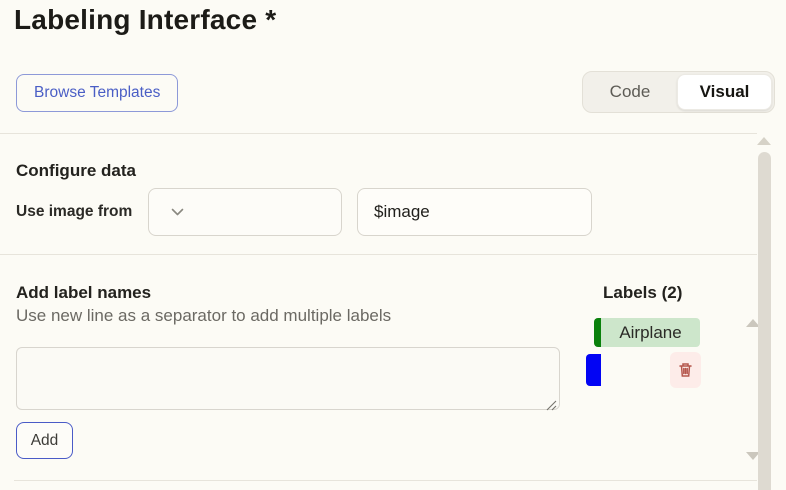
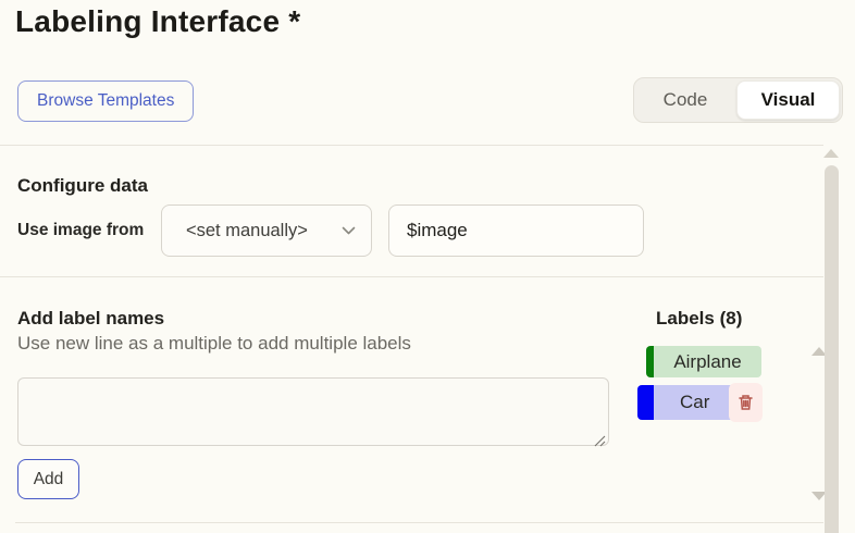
  Labeling Interface *
  Browse Templates
  Code
  Visual
  Configure data
  Use image from
+ <set manually>
  $image
  Add label names
- Use new line as a separator to add multiple labels
+ Use new line as a multiple to add multiple labels
  Add
- Labels (2)
+ Labels (8)
  Airplane
+ Car
